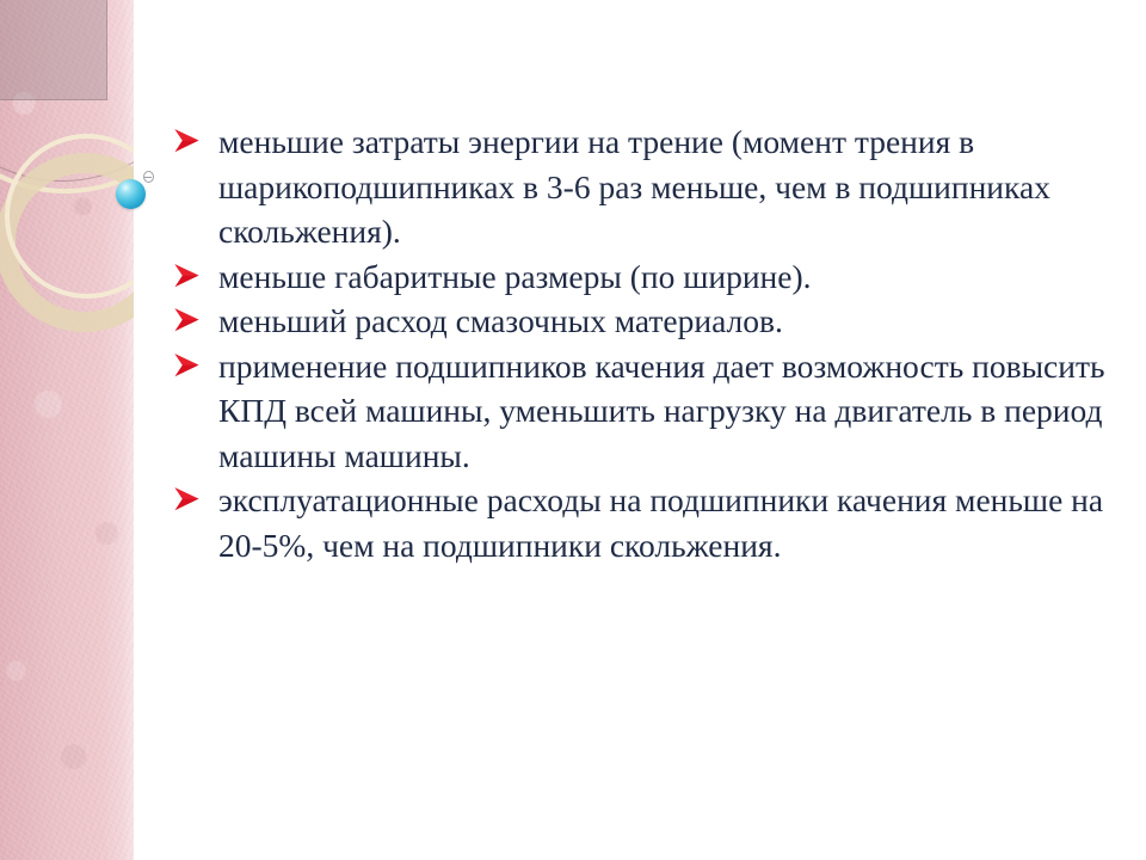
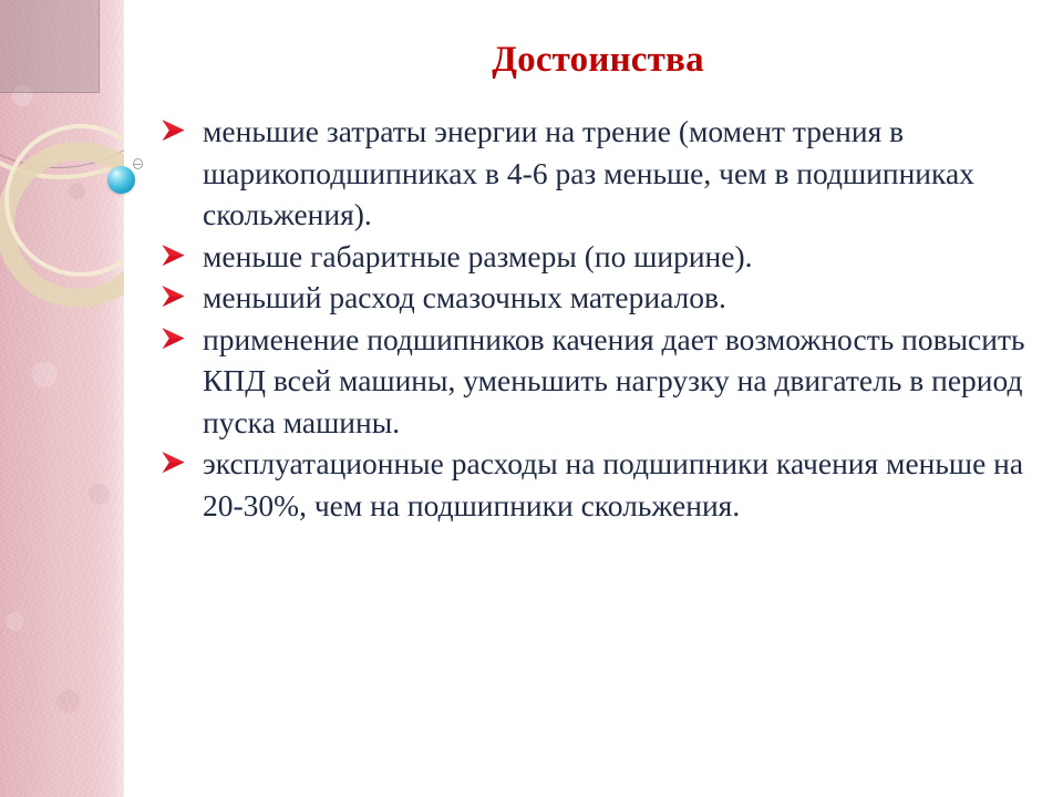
+ Достоинства
- меньшие затраты энергии на трение (момент трения в шарикоподшипниках в 3-6 раз меньше, чем в подшипниках скольжения).
+ меньшие затраты энергии на трение (момент трения в шарикоподшипниках в 4-6 раз меньше, чем в подшипниках скольжения).
  меньше габаритные размеры (по ширине).
  меньший расход смазочных материалов.
- применение подшипников качения дает возможность повысить КПД всей машины, уменьшить нагрузку на двигатель в период машины машины.
+ применение подшипников качения дает возможность повысить КПД всей машины, уменьшить нагрузку на двигатель в период пуска машины.
- эксплуатационные расходы на подшипники качения меньше на 20-5%, чем на подшипники скольжения.
+ эксплуатационные расходы на подшипники качения меньше на 20-30%, чем на подшипники скольжения.
